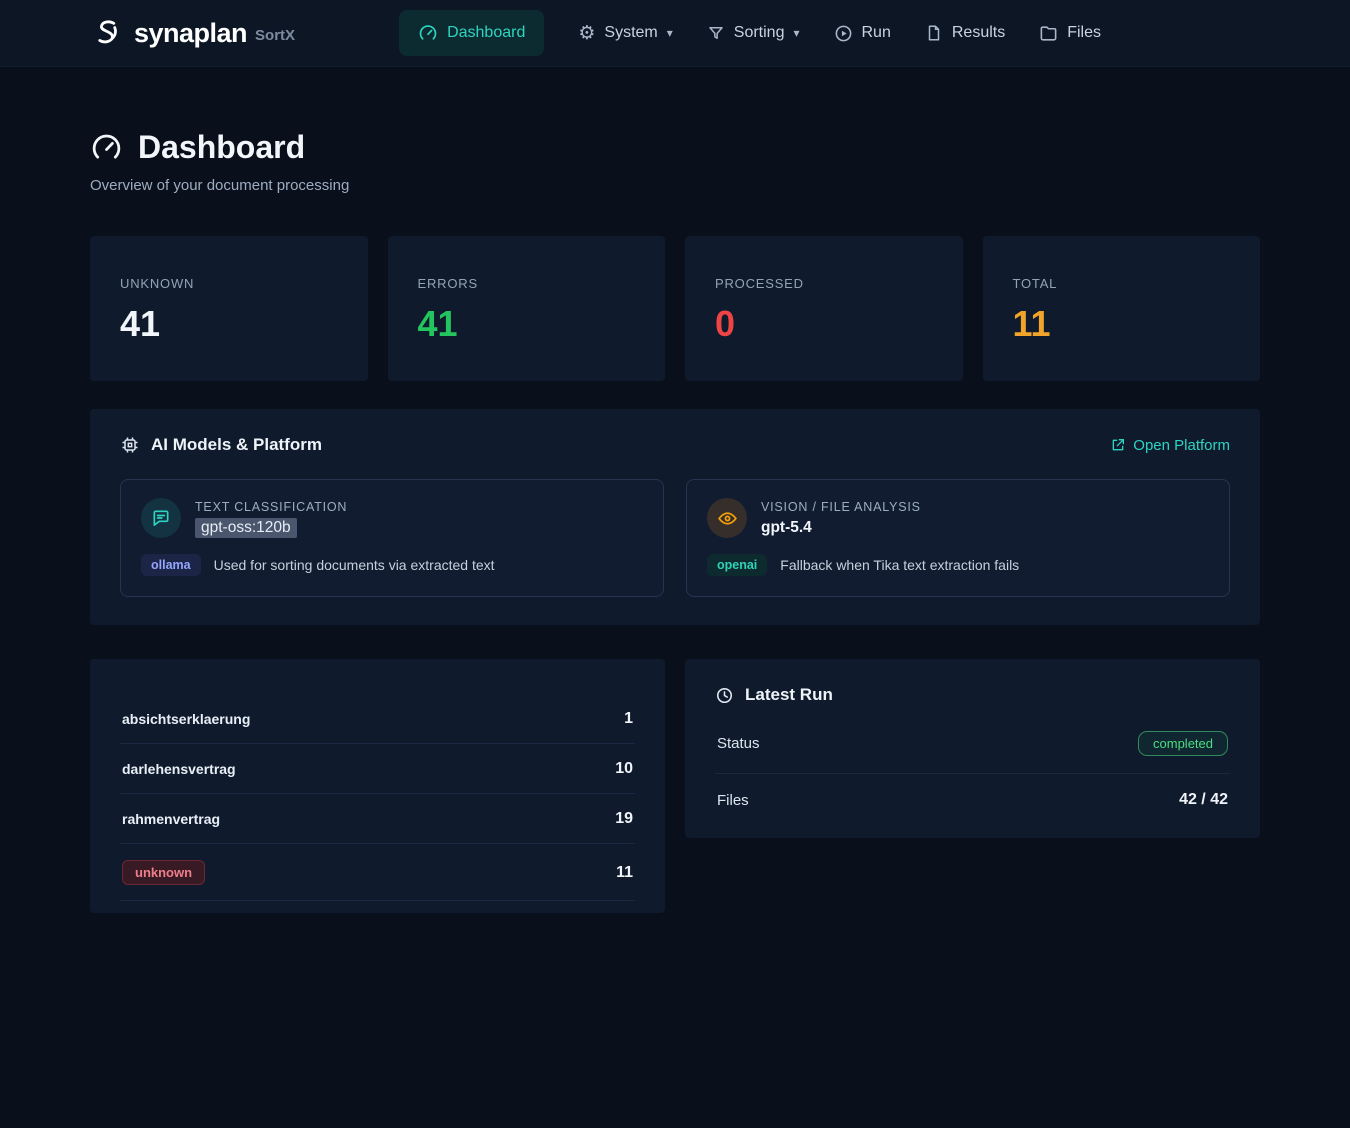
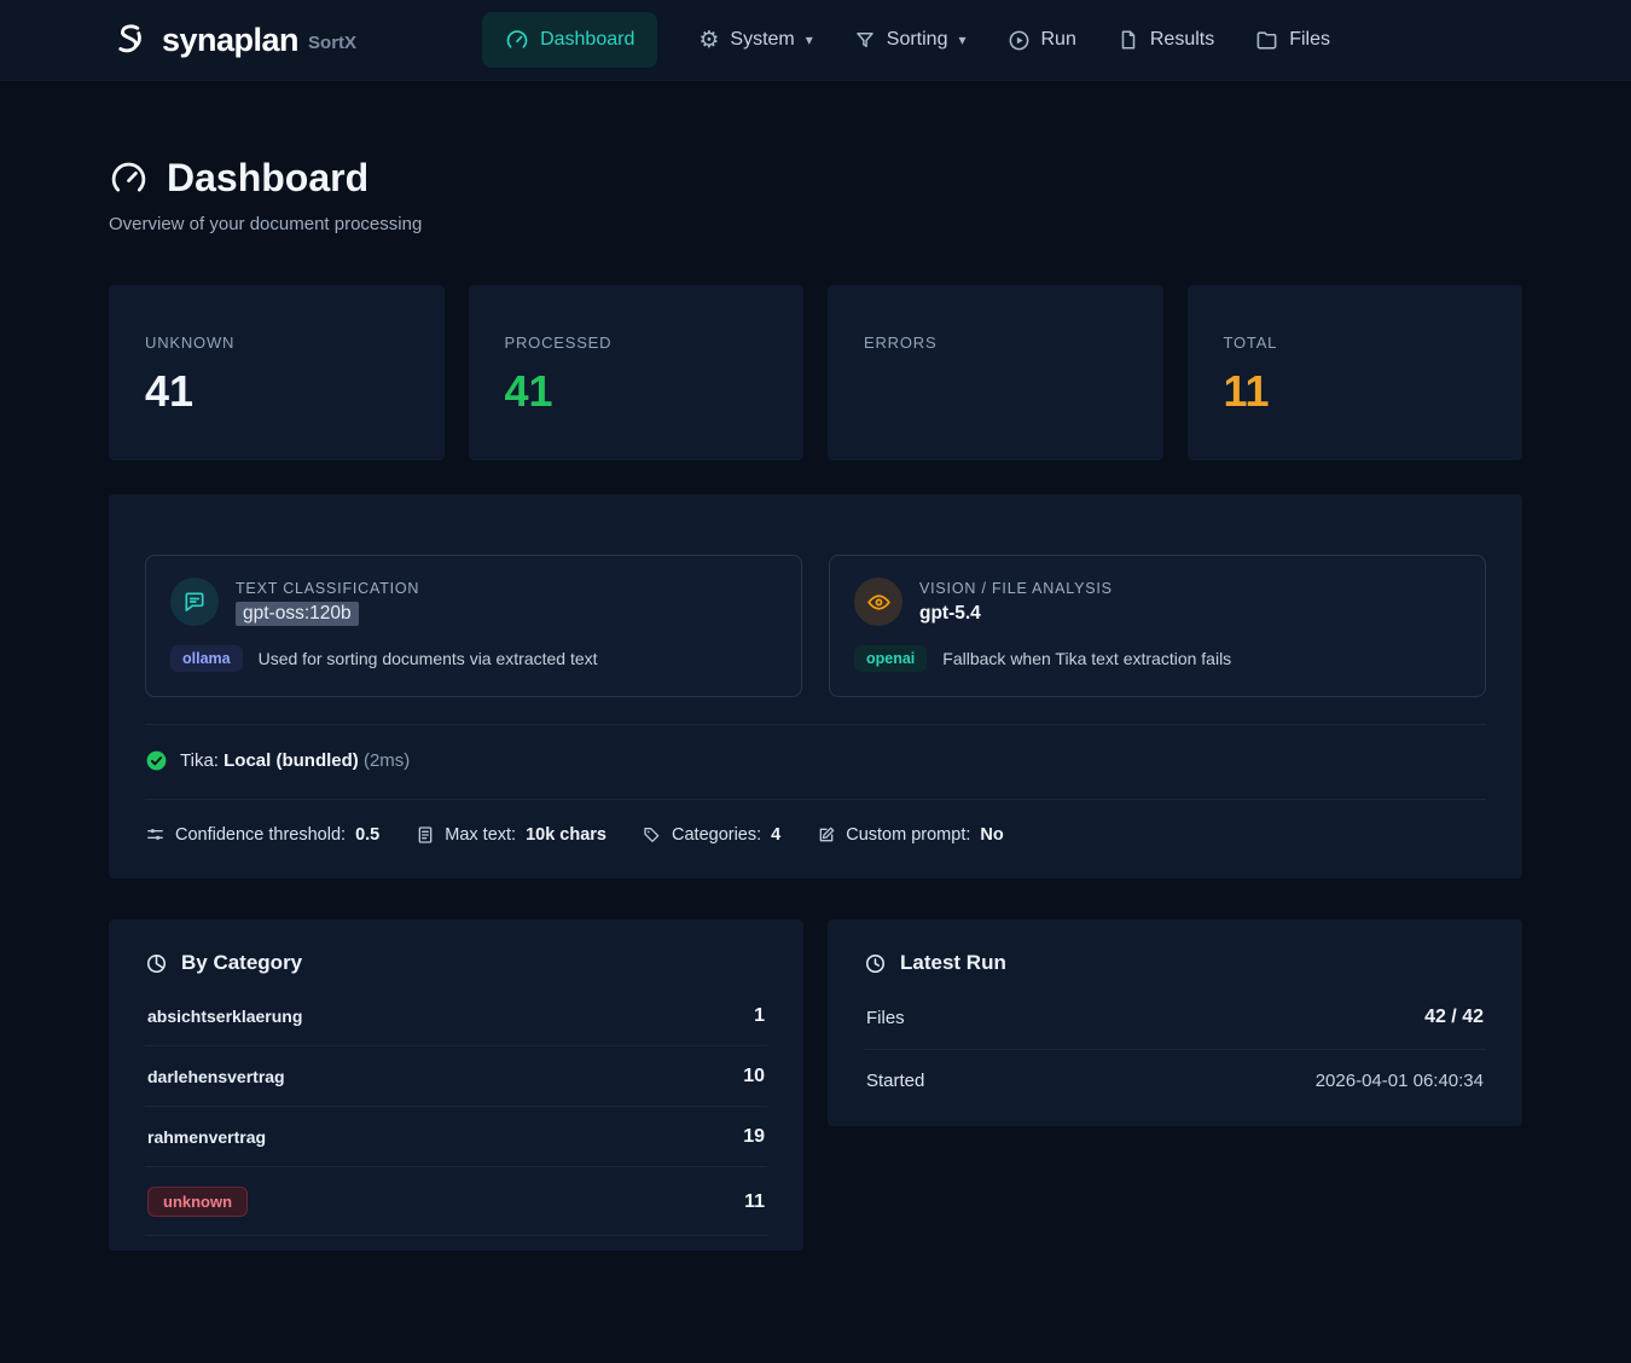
  synaplan
  SortX
  Dashboard
  ⚙
  System
  ▾
  Sorting
  ▾
  Run
  Results
  Files
  Dashboard
  Overview of your document processing
  UNKNOWN
  41
- ERRORS
+ PROCESSED
  41
- PROCESSED
+ ERRORS
- 0
  TOTAL
  11
- AI Models & Platform
- Open Platform
  TEXT CLASSIFICATION
  gpt-oss:120b
  ollama
  Used for sorting documents via extracted text
  VISION / FILE ANALYSIS
  gpt-5.4
  openai
  Fallback when Tika text extraction fails
+ Tika: Local (bundled) (2ms)
+ Confidence threshold:
+ 0.5
+ Max text:
+ 10k chars
+ Categories:
+ 4
+ Custom prompt:
+ No
+ By Category
  absichtserklaerung
  1
  darlehensvertrag
  10
  rahmenvertrag
  19
  unknown
  11
  Latest Run
- Status
- completed
  Files
  42 / 42
+ Started
+ 2026-04-01 06:40:34
